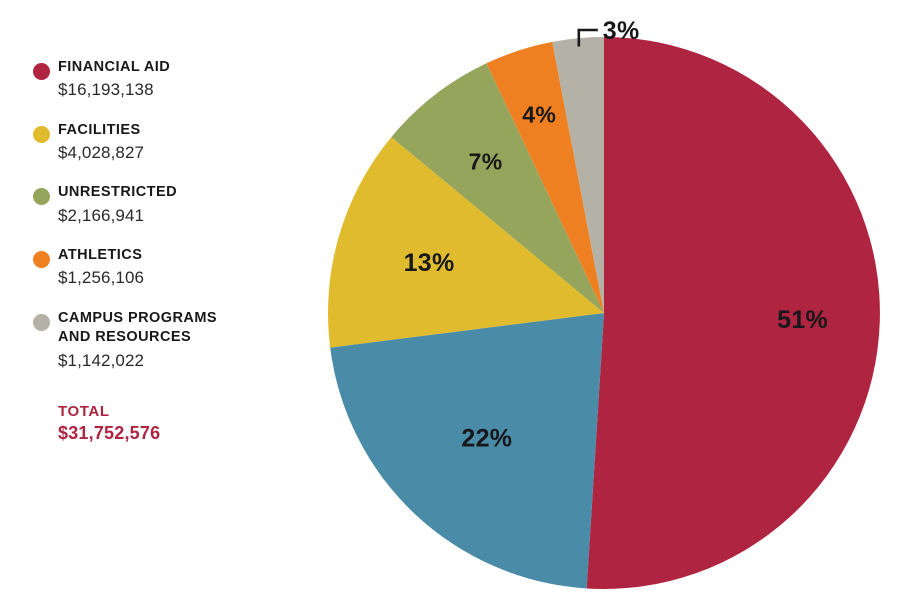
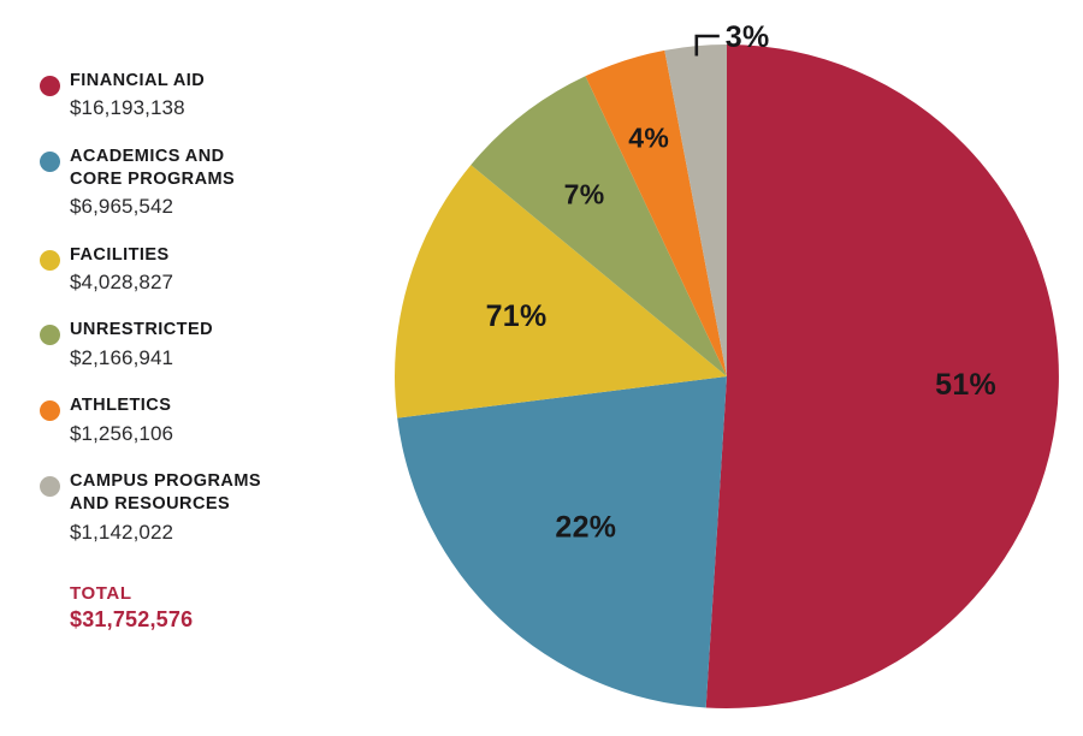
  FINANCIAL AID
  $16,193,138
+ ACADEMICS AND
+ CORE PROGRAMS
+ $6,965,542
  FACILITIES
  $4,028,827
  UNRESTRICTED
  $2,166,941
  ATHLETICS
  $1,256,106
  CAMPUS PROGRAMS
  AND RESOURCES
  $1,142,022
  TOTAL
  $31,752,576
  51%
  22%
- 13%
+ 71%
  7%
  4%
  3%
